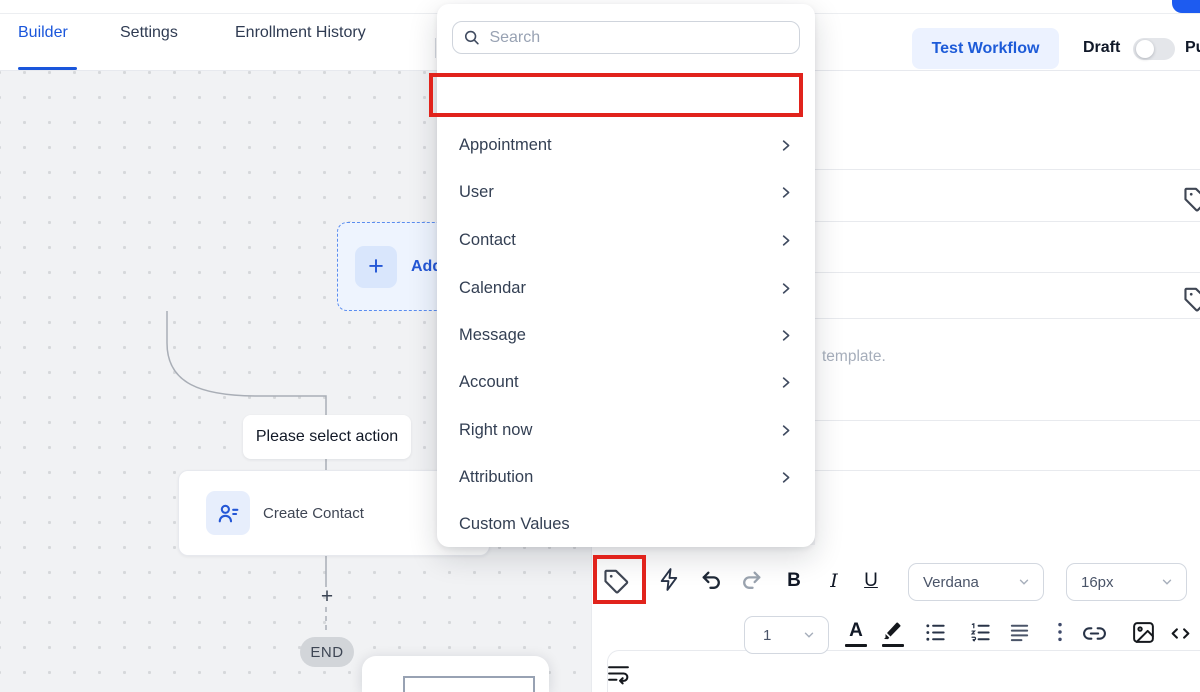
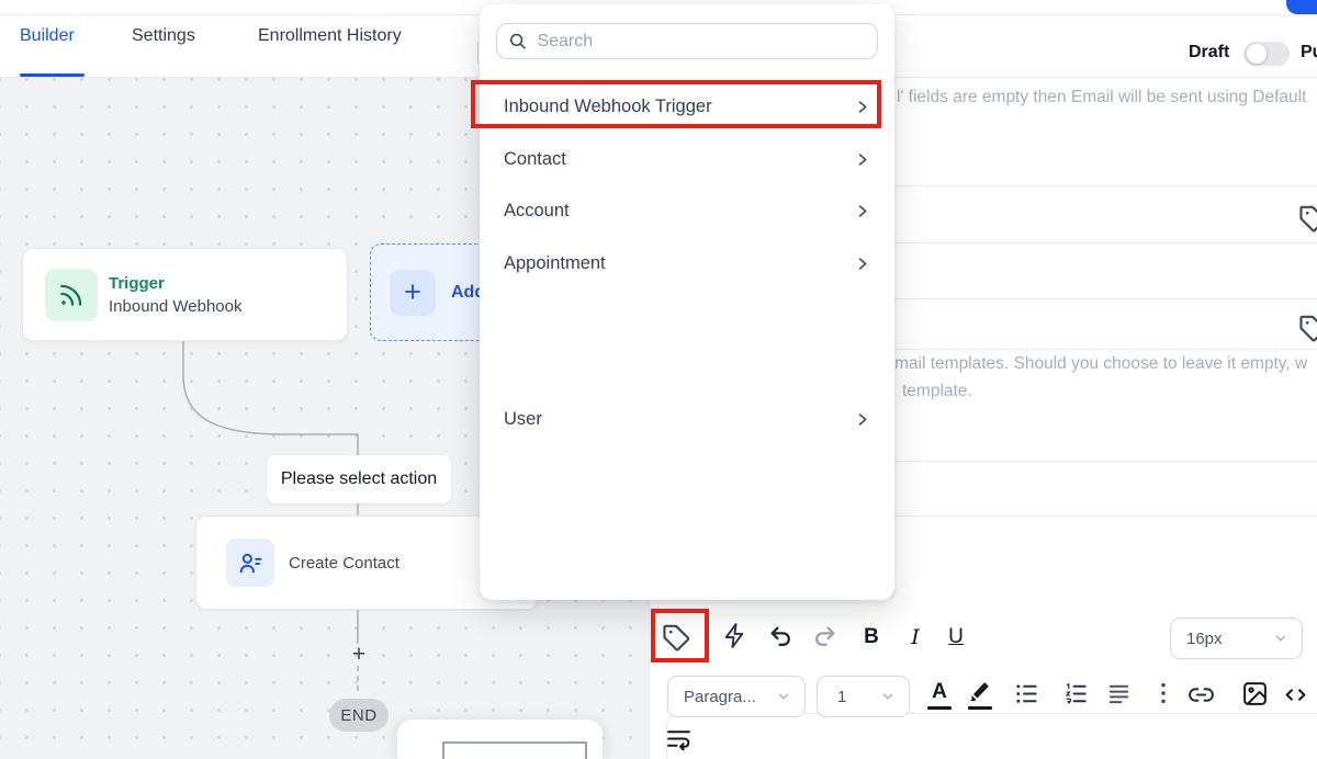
+ Trigger
+ Inbound Webhook
  +
  Please select action
  Create Contact
  +
  END
+ l' fields are empty then Email will be sent using Default
+ mail templates. Should you choose to leave it empty, w
  template.
  B
  I
  U
- Verdana
  16px
+ Paragra...
  1
  A
  Builder
  Settings
  Enrollment History
- Test Workflow
  Draft
  Search
+ Inbound Webhook Trigger
- Appointment
+ Contact
- User
+ Account
- Contact
+ Appointment
- Calendar
- Message
- Account
+ User
- Right now
- Attribution
- Custom Values
